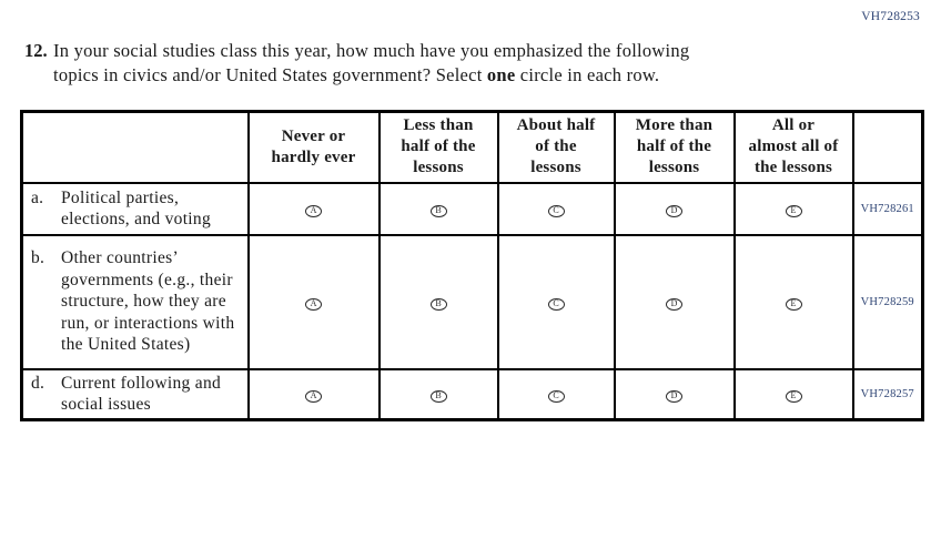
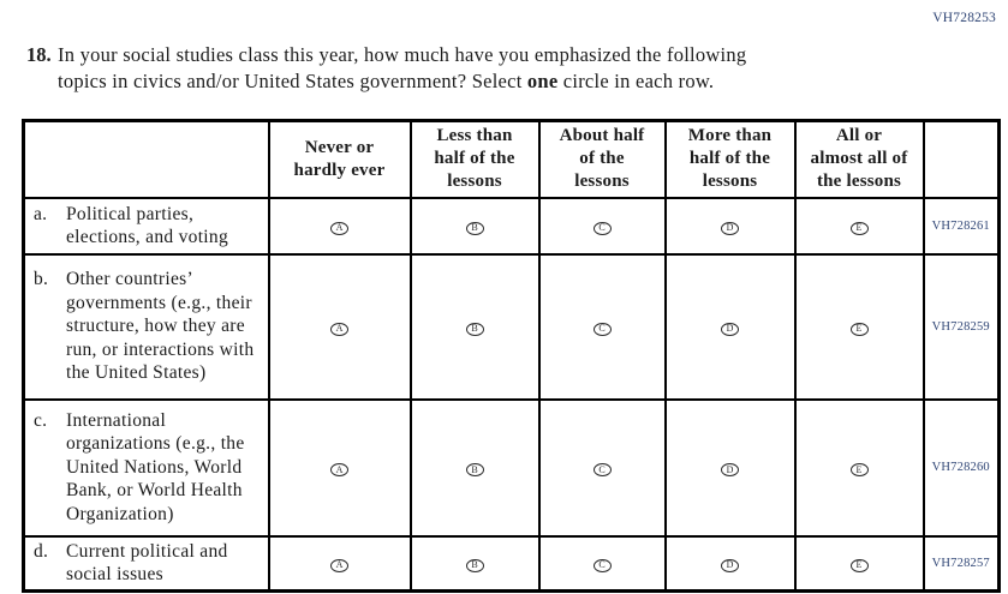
  VH728253
- 12.
+ 18.
  In your social studies class this year, how much have you emphasized the following
  topics in civics and/or United States government? Select one circle in each row.
  	Never orhardly ever	Less thanhalf of thelessons	About halfof thelessons	More thanhalf of thelessons	All oralmost all ofthe lessons
  a. Political parties, elections, and voting	A	B	C	D	E	VH728261
  b. Other countries’ governments (e.g., their structure, how they are run, or interactions with the United States)	A	B	C	D	E	VH728259
+ c. International organizations (e.g., the United Nations, World Bank, or World Health Organization)	A	B	C	D	E	VH728260
- d. Current following and social issues	A	B	C	D	E	VH728257
+ d. Current political and social issues	A	B	C	D	E	VH728257
